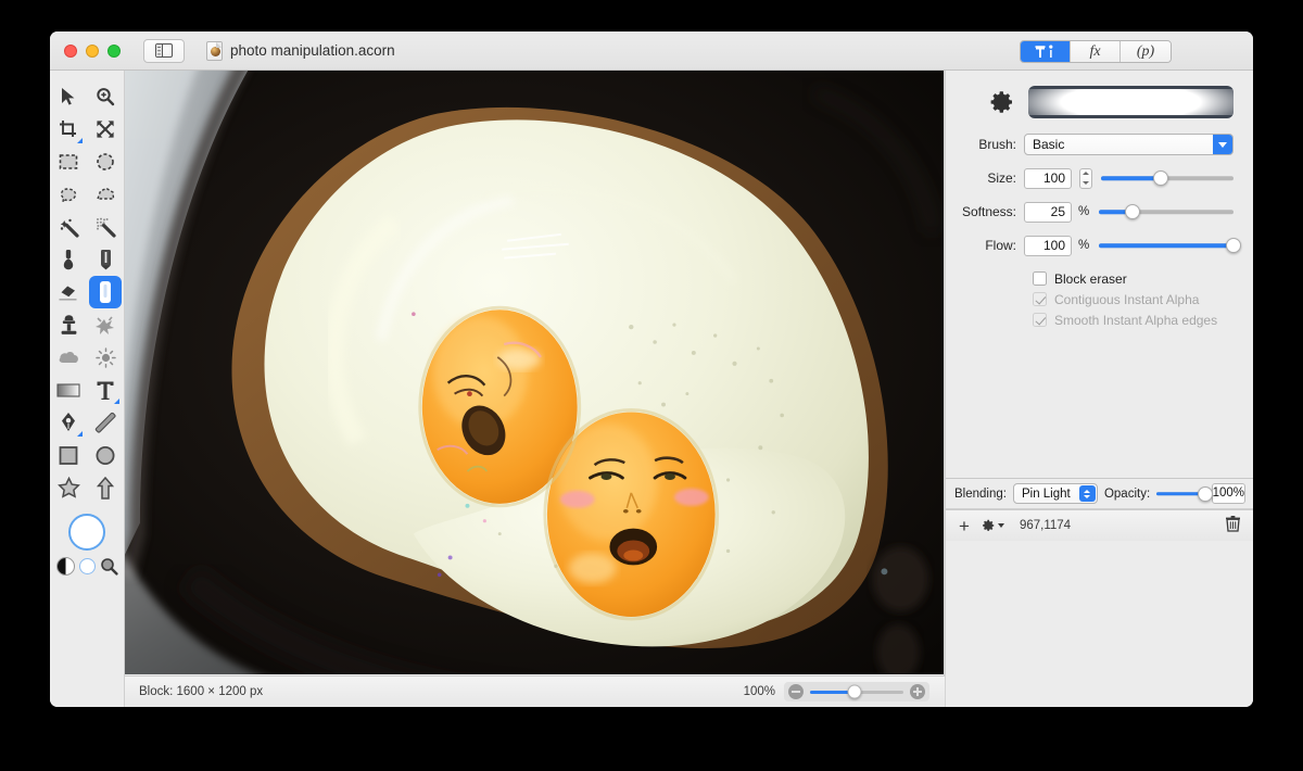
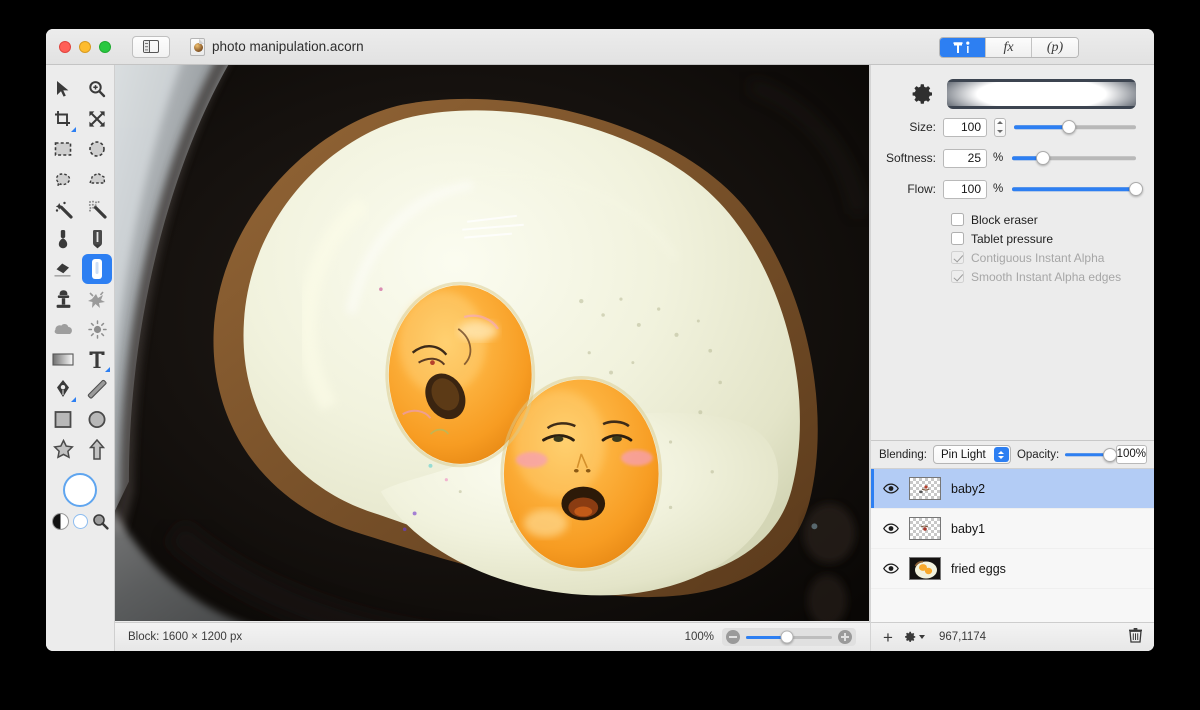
  photo manipulation.acorn
  fx
  (p)
  Block: 1600 × 1200 px
  100%
- Brush:
- Basic
  Size:
  100
  Softness:
  25
  %
  Flow:
  100
  %
  Block eraser
+ Tablet pressure
  Contiguous Instant Alpha
  Smooth Instant Alpha edges
  Blending:
  Pin Light
  Opacity:
  100%
+ baby2
+ baby1
+ fried eggs
  +
  967,1174
